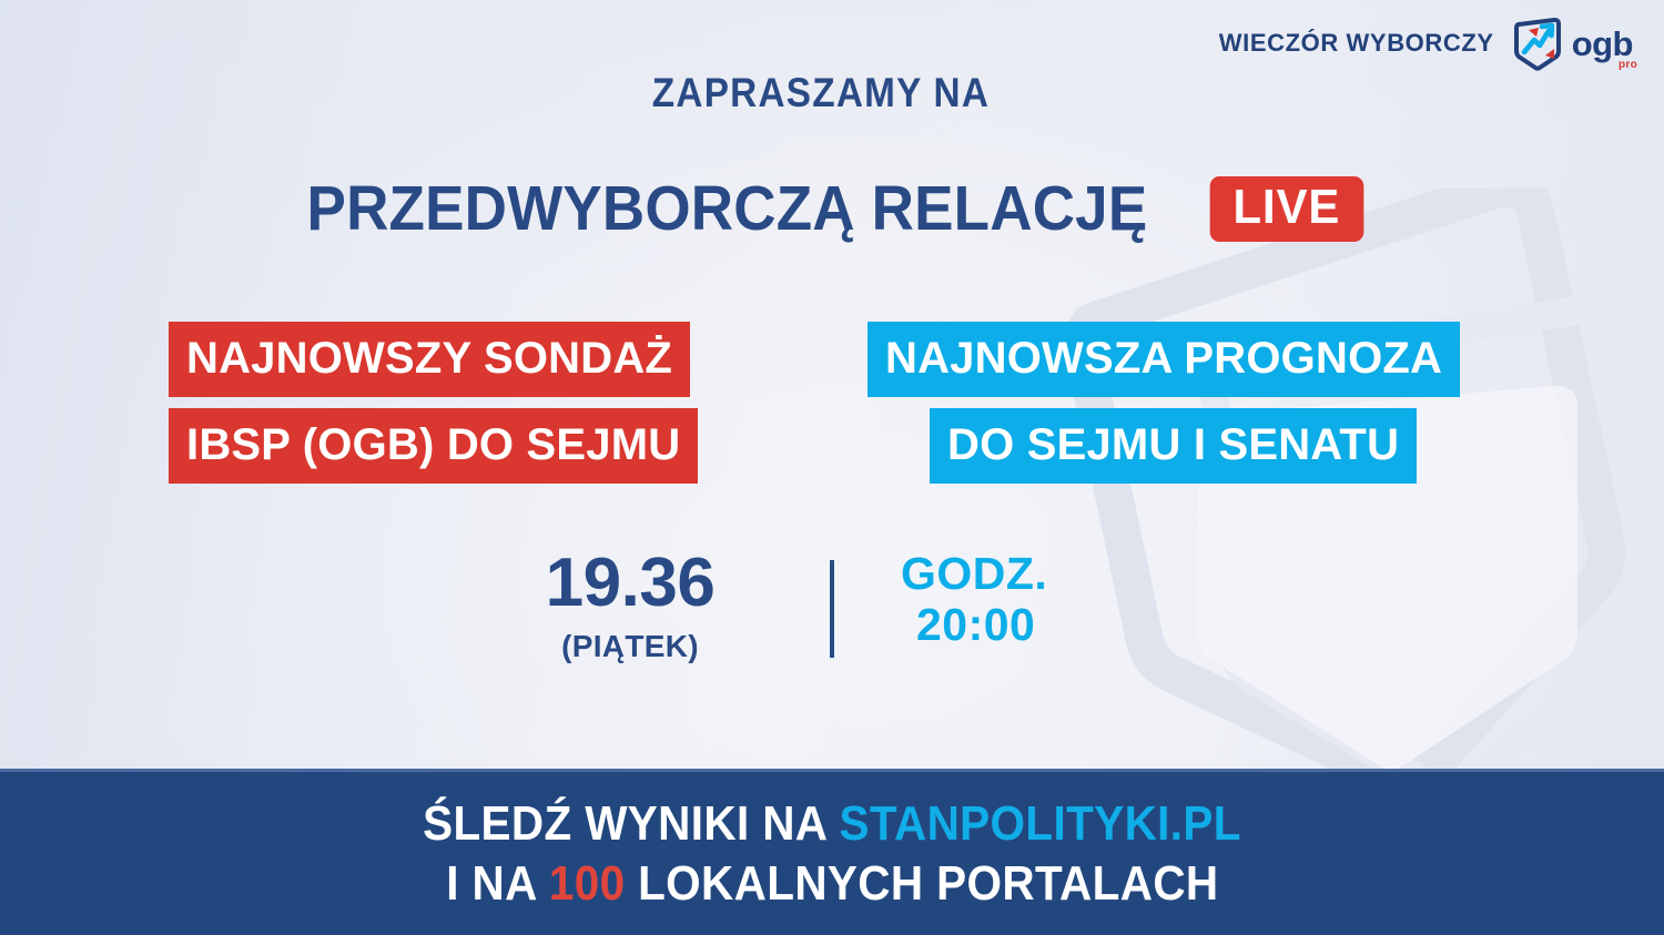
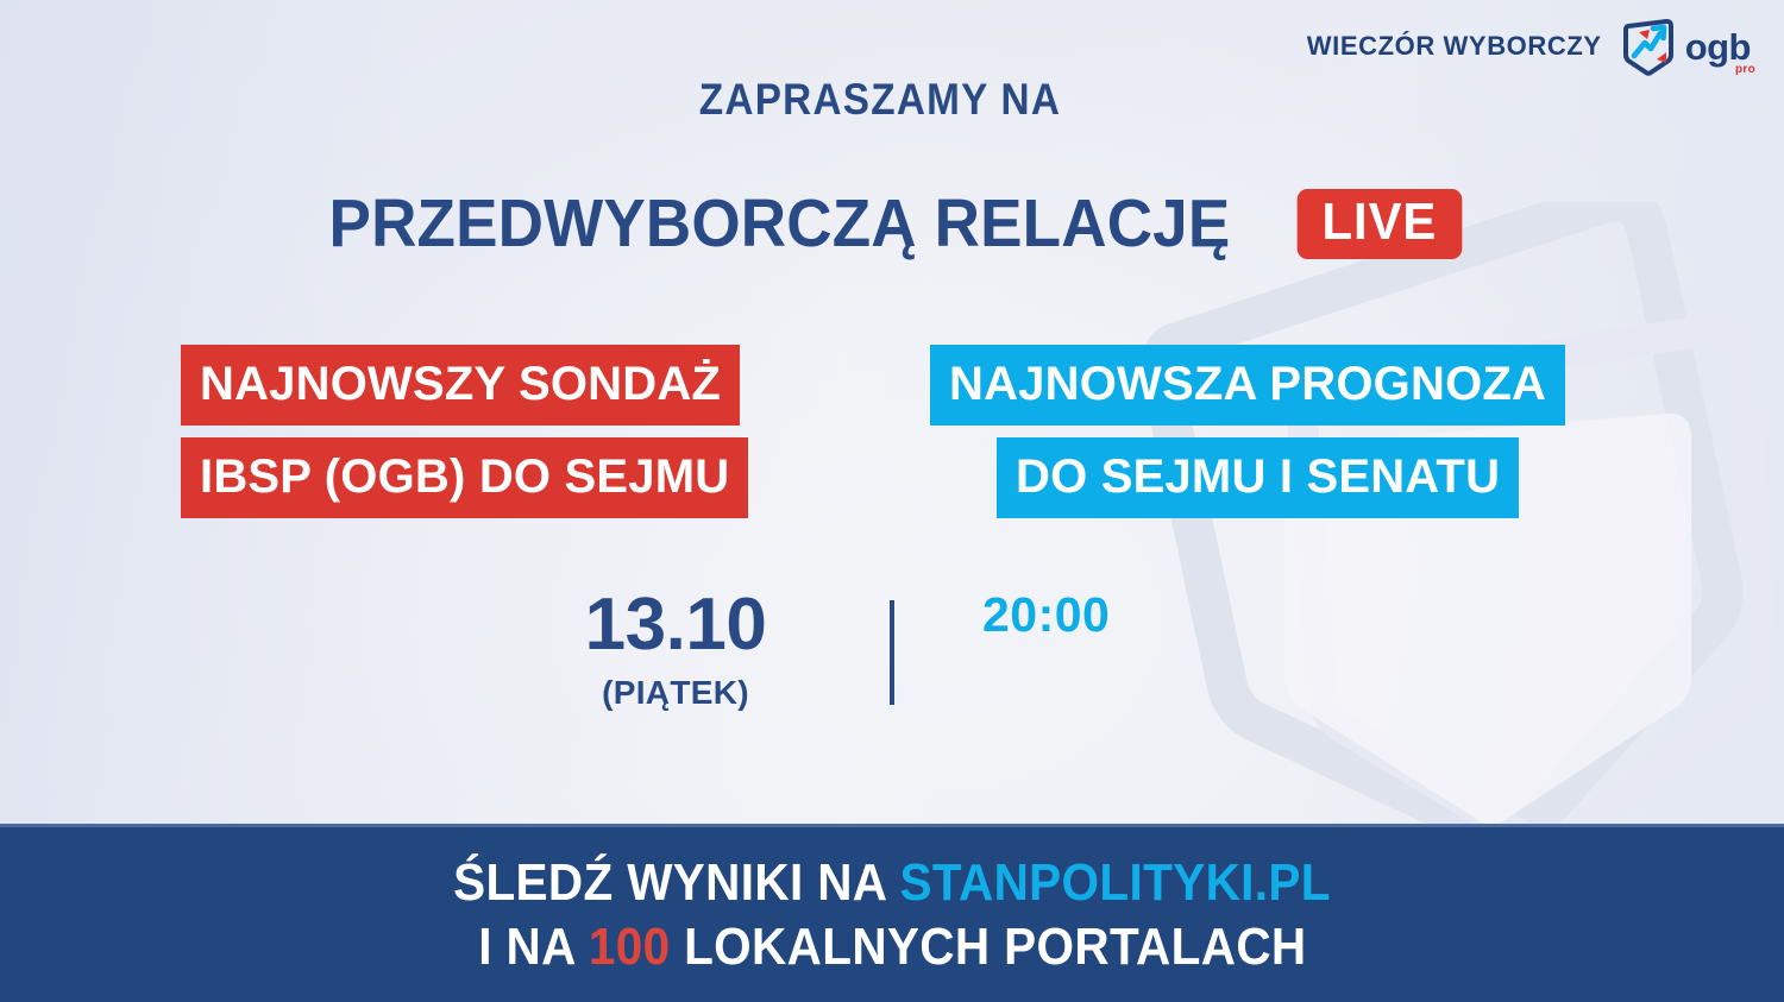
  WIECZÓR WYBORCZY
  ogb
  pro
  ZAPRASZAMY NA
  PRZEDWYBORCZĄ RELACJĘ
  LIVE
  NAJNOWSZY SONDAŻ
  IBSP (OGB) DO SEJMU
  NAJNOWSZA PROGNOZA
  DO SEJMU I SENATU
- 19.36
+ 13.10
  (PIĄTEK)
- GODZ.
  20:00
  ŚLEDŹ WYNIKI NA STANPOLITYKI.PL
  I NA 100 LOKALNYCH PORTALACH
